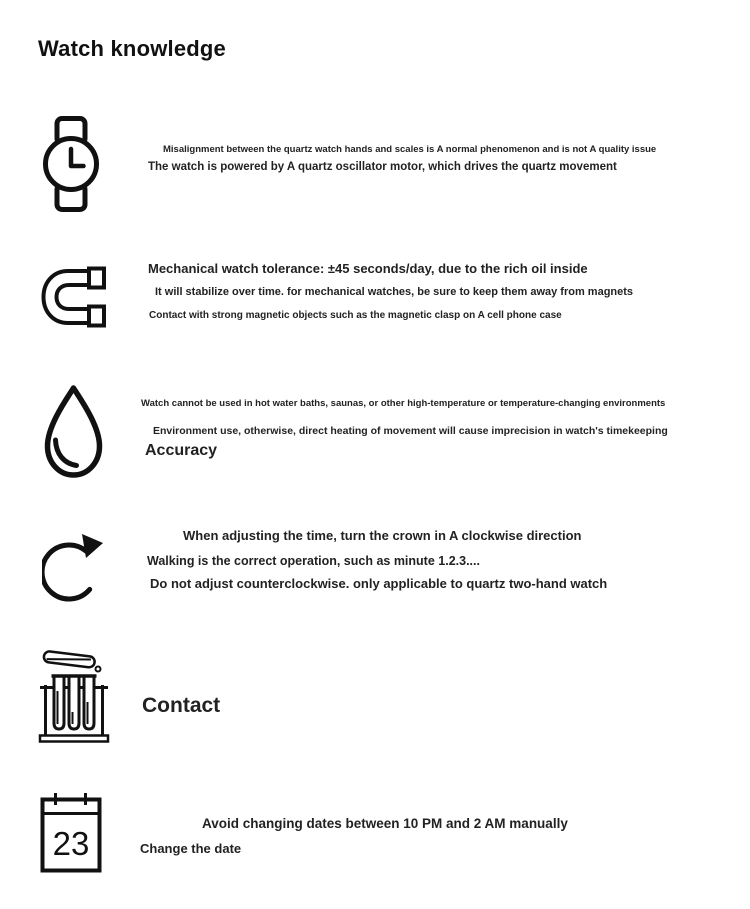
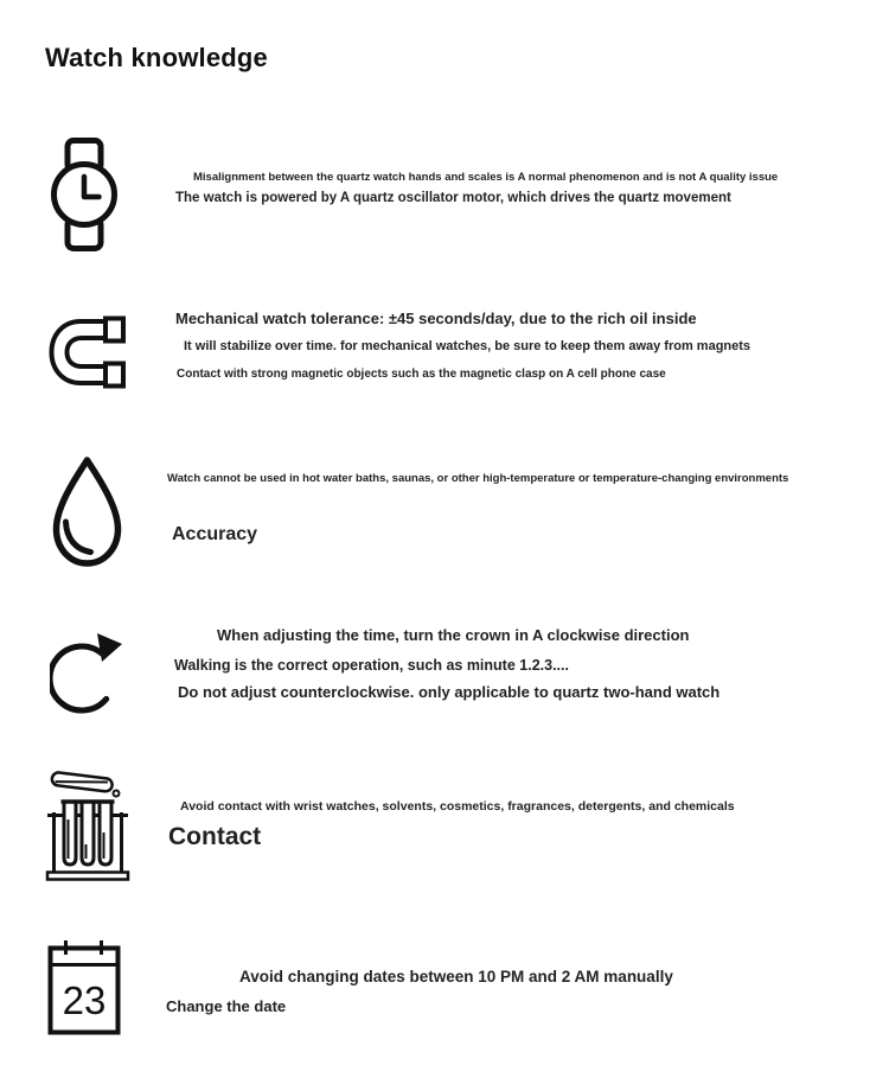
  Watch knowledge
  Misalignment between the quartz watch hands and scales is A normal phenomenon and is not A quality issue
  The watch is powered by A quartz oscillator motor, which drives the quartz movement
  Mechanical watch tolerance: ±45 seconds/day, due to the rich oil inside
  It will stabilize over time. for mechanical watches, be sure to keep them away from magnets
  Contact with strong magnetic objects such as the magnetic clasp on A cell phone case
  Watch cannot be used in hot water baths, saunas, or other high-temperature or temperature-changing environments
- Environment use, otherwise, direct heating of movement will cause imprecision in watch's timekeeping
  Accuracy
  When adjusting the time, turn the crown in A clockwise direction
  Walking is the correct operation, such as minute 1.2.3....
  Do not adjust counterclockwise. only applicable to quartz two-hand watch
+ Avoid contact with wrist watches, solvents, cosmetics, fragrances, detergents, and chemicals
  Contact
  23
  Avoid changing dates between 10 PM and 2 AM manually
  Change the date
